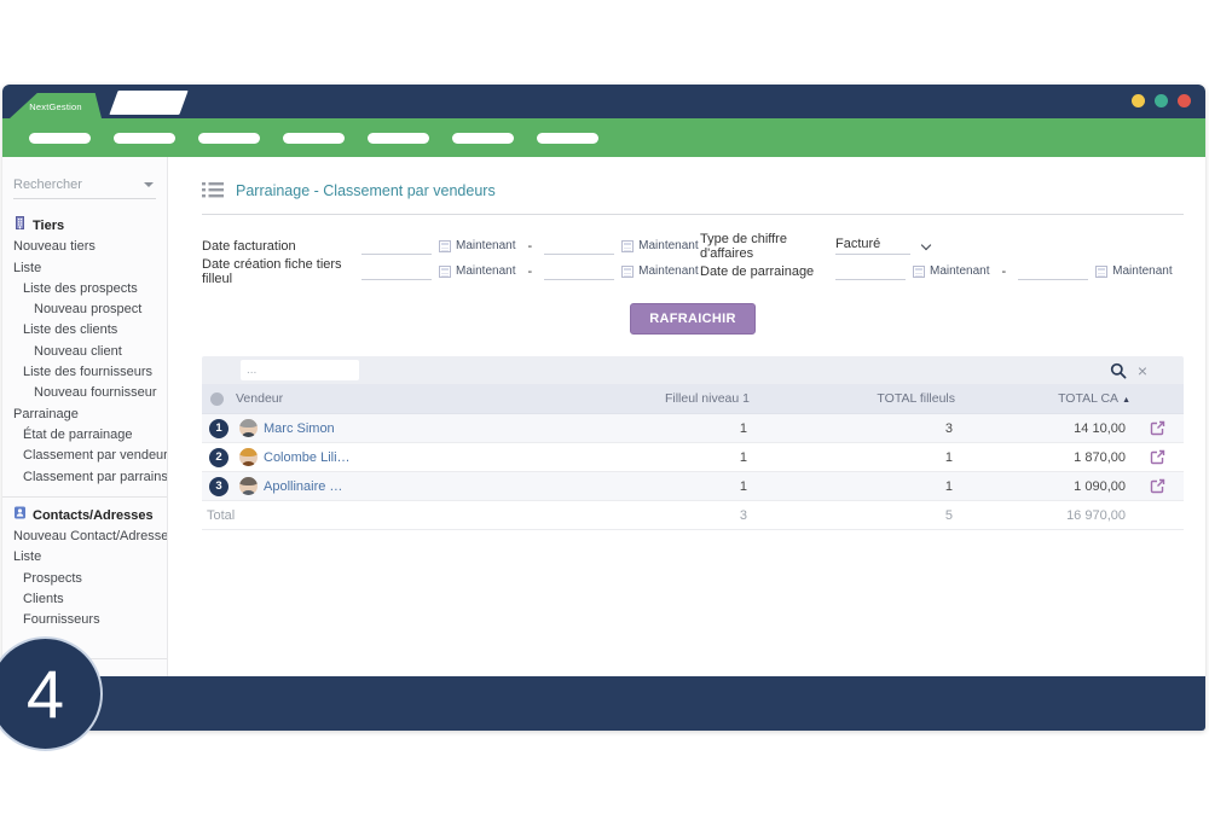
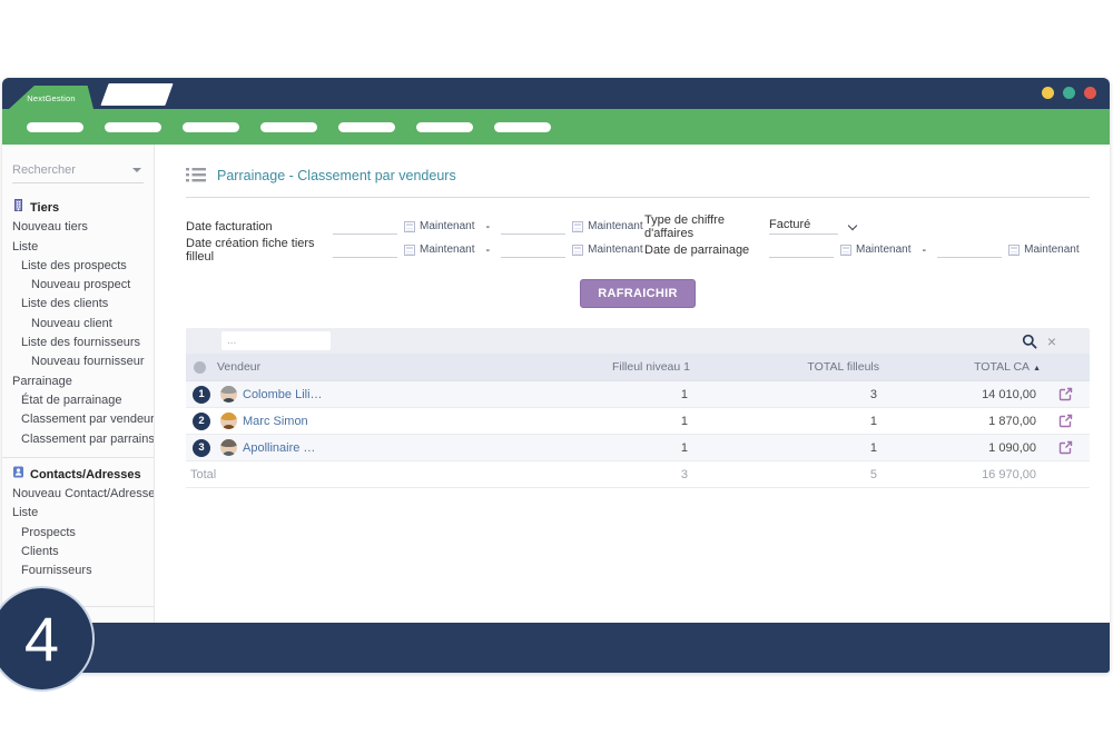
  NextGestion
  Rechercher
  Tiers
  Nouveau tiers
  Liste
  Liste des prospects
  Nouveau prospect
  Liste des clients
  Nouveau client
  Liste des fournisseurs
  Nouveau fournisseur
  Parrainage
  État de parrainage
  Classement par vendeur
  Classement par parrains
  Contacts/Adresses
  Nouveau Contact/Adresse
  Liste
  Prospects
  Clients
  Fournisseurs
  Parrainage - Classement par vendeurs
  Date facturation
  Maintenant
  -
  Maintenant
  Date création fiche tiers filleul
  Maintenant
  -
  Maintenant
  Type de chiffre d'affaires
  Facturé
  Date de parrainage
  Maintenant
  -
  Maintenant
  RAFRAICHIR
  ...
  ×
  Vendeur
  Filleul niveau 1
  TOTAL filleuls
  TOTAL CA
  1
- Marc Simon
+ Colombe Lili…
  1
  3
- 14 10,00
+ 14 010,00
  2
- Colombe Lili…
+ Marc Simon
  1
  1
  1 870,00
  3
  Apollinaire …
  1
  1
  1 090,00
  Total
  3
  5
  16 970,00
  4
